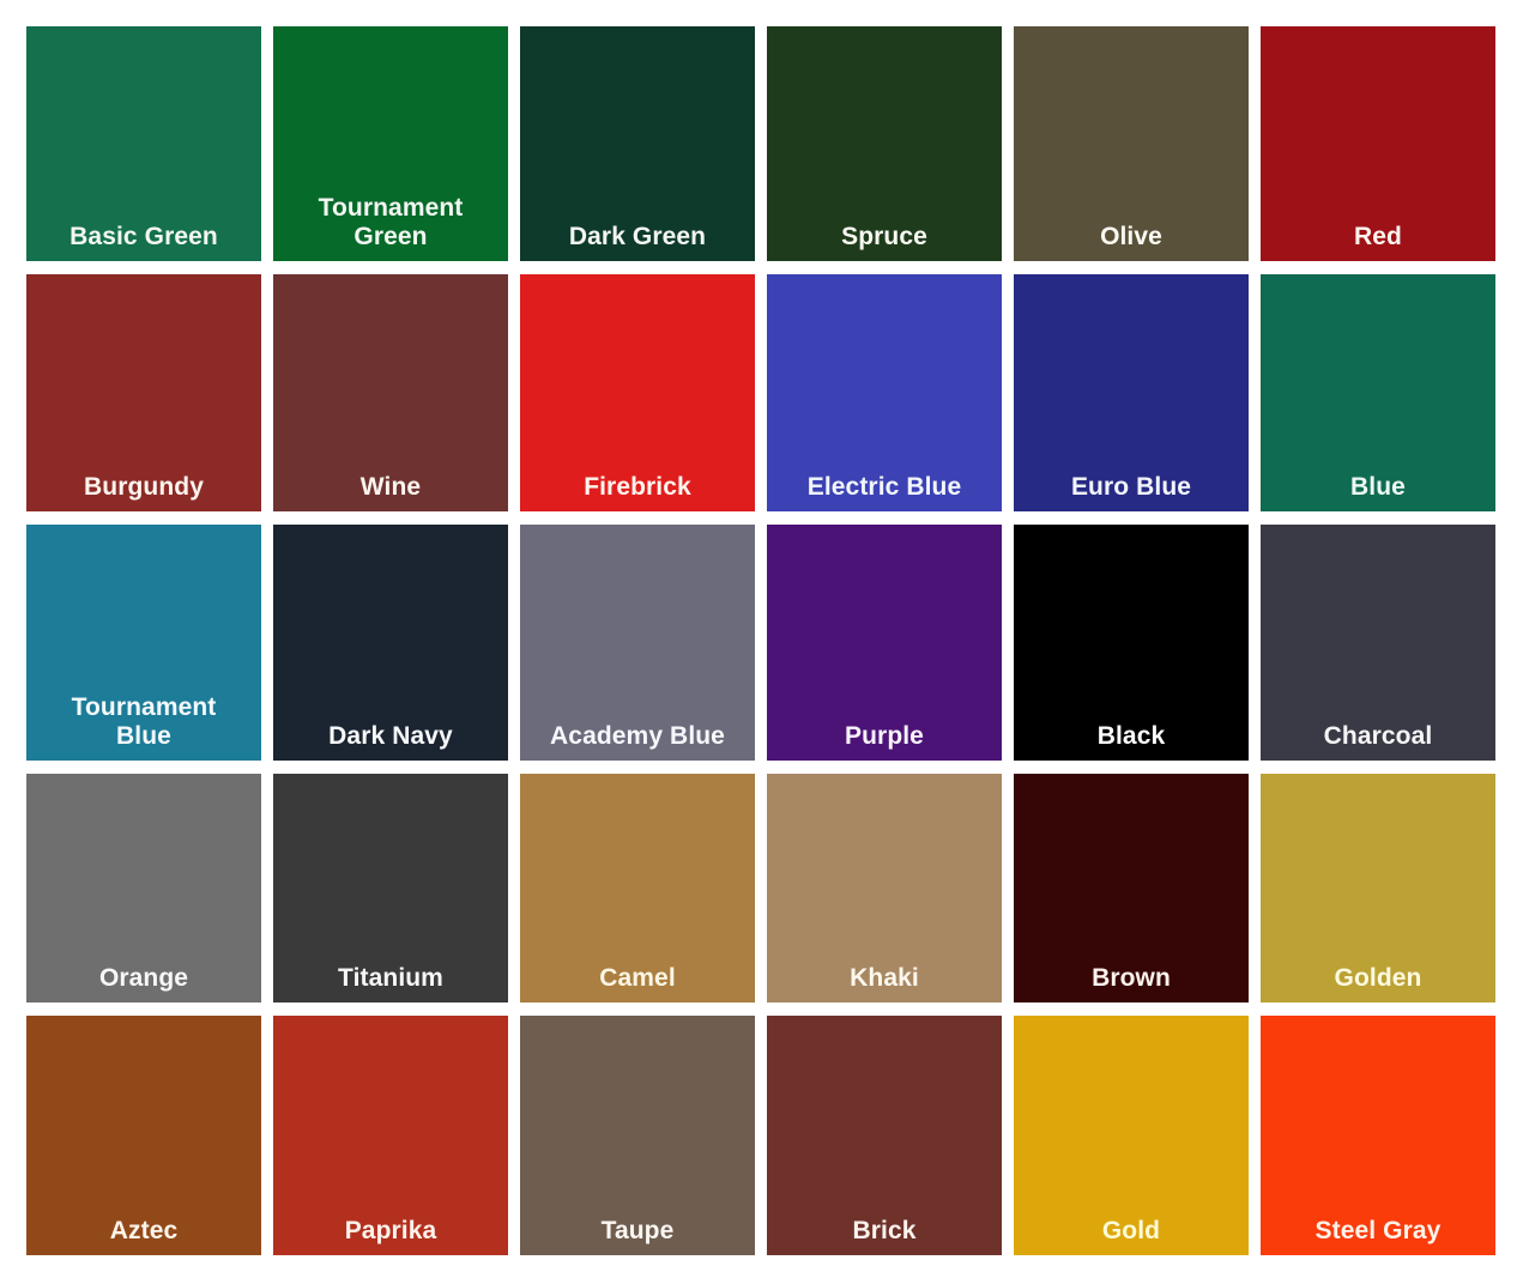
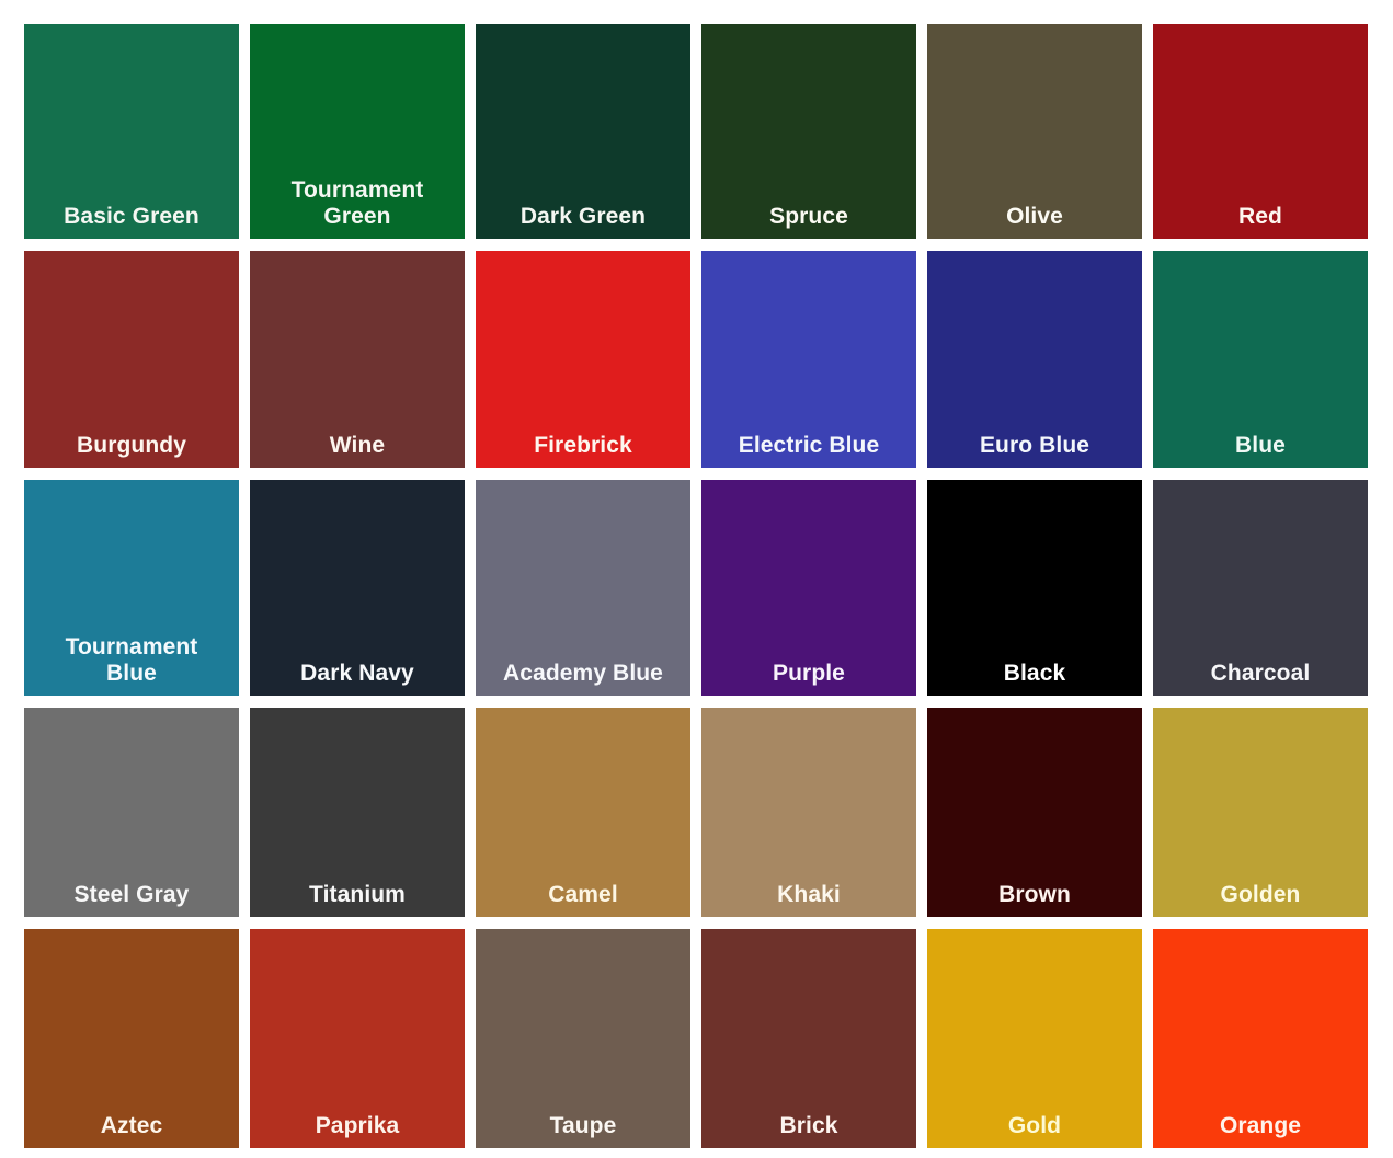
  Basic Green
  Tournament
  Green
  Dark Green
  Spruce
  Olive
  Red
  Burgundy
  Wine
  Firebrick
  Electric Blue
  Euro Blue
  Blue
  Tournament
  Blue
  Dark Navy
  Academy Blue
  Purple
  Black
  Charcoal
- Orange
+ Steel Gray
  Titanium
  Camel
  Khaki
  Brown
  Golden
  Aztec
  Paprika
  Taupe
  Brick
  Gold
- Steel Gray
+ Orange
